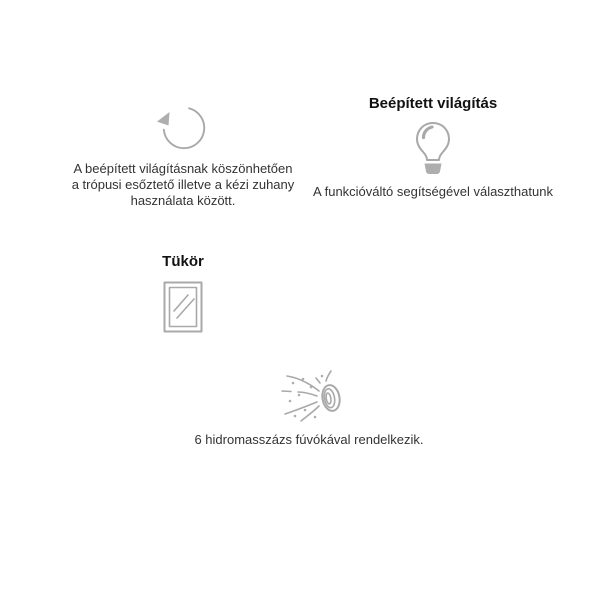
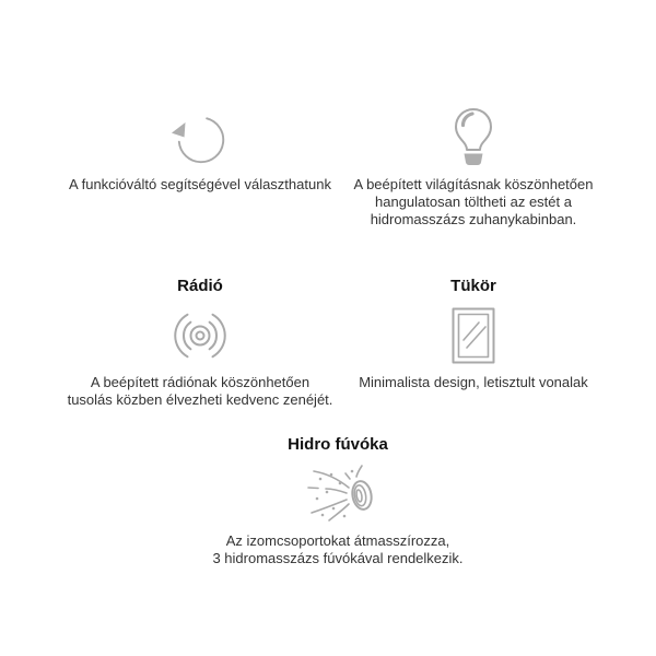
- A beépített világításnak köszönhetően
+ A funkcióváltó segítségével választhatunk
- a trópusi esőztető illetve a kézi zuhany
- használata között.
- Beépített világítás
- A funkcióváltó segítségével választhatunk
+ A beépített világításnak köszönhetően
+ hangulatosan töltheti az estét a
+ hidromasszázs zuhanykabinban.
+ Rádió
+ A beépített rádiónak köszönhetően
+ tusolás közben élvezheti kedvenc zenéjét.
  Tükör
+ Minimalista design, letisztult vonalak
+ Hidro fúvóka
+ Az izomcsoportokat átmasszírozza,
- 6 hidromasszázs fúvókával rendelkezik.
+ 3 hidromasszázs fúvókával rendelkezik.
